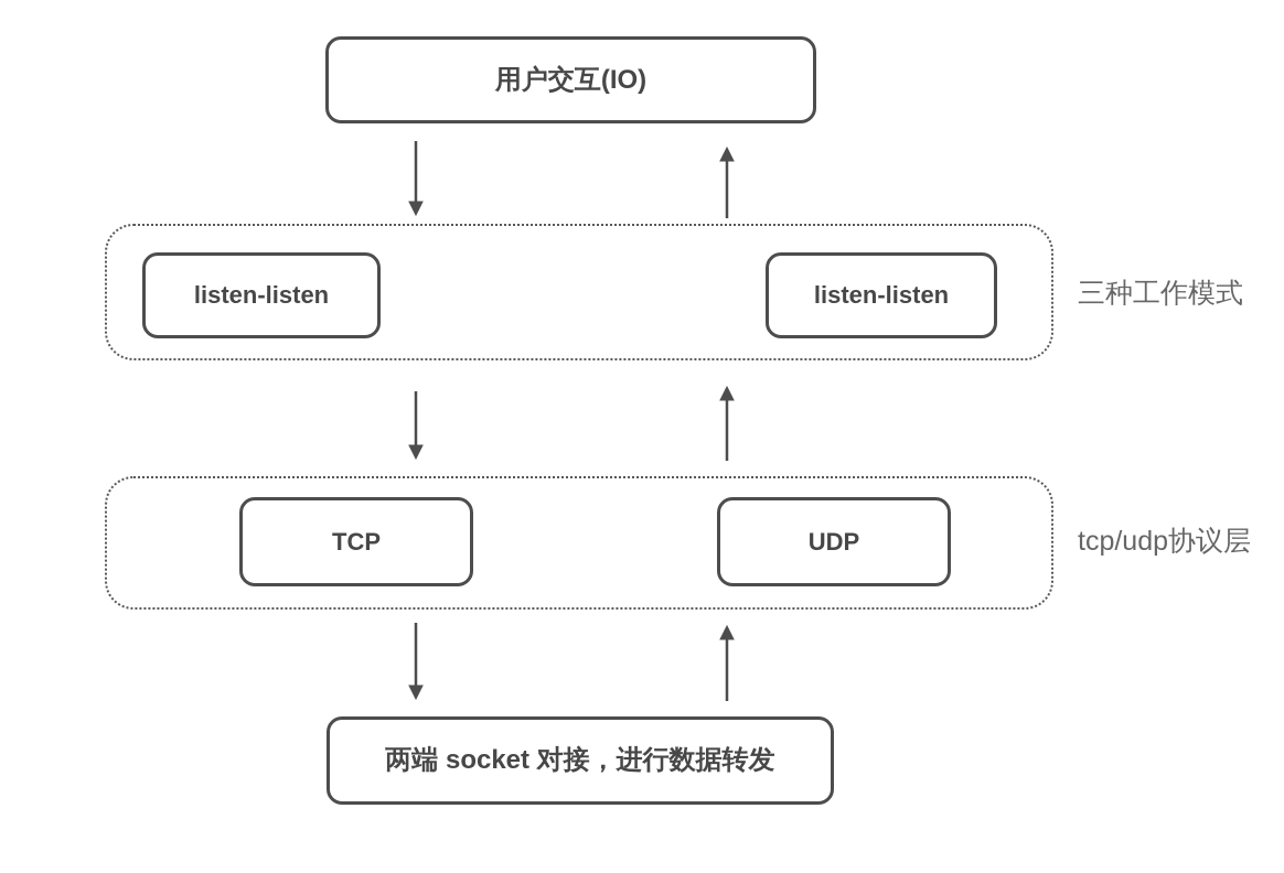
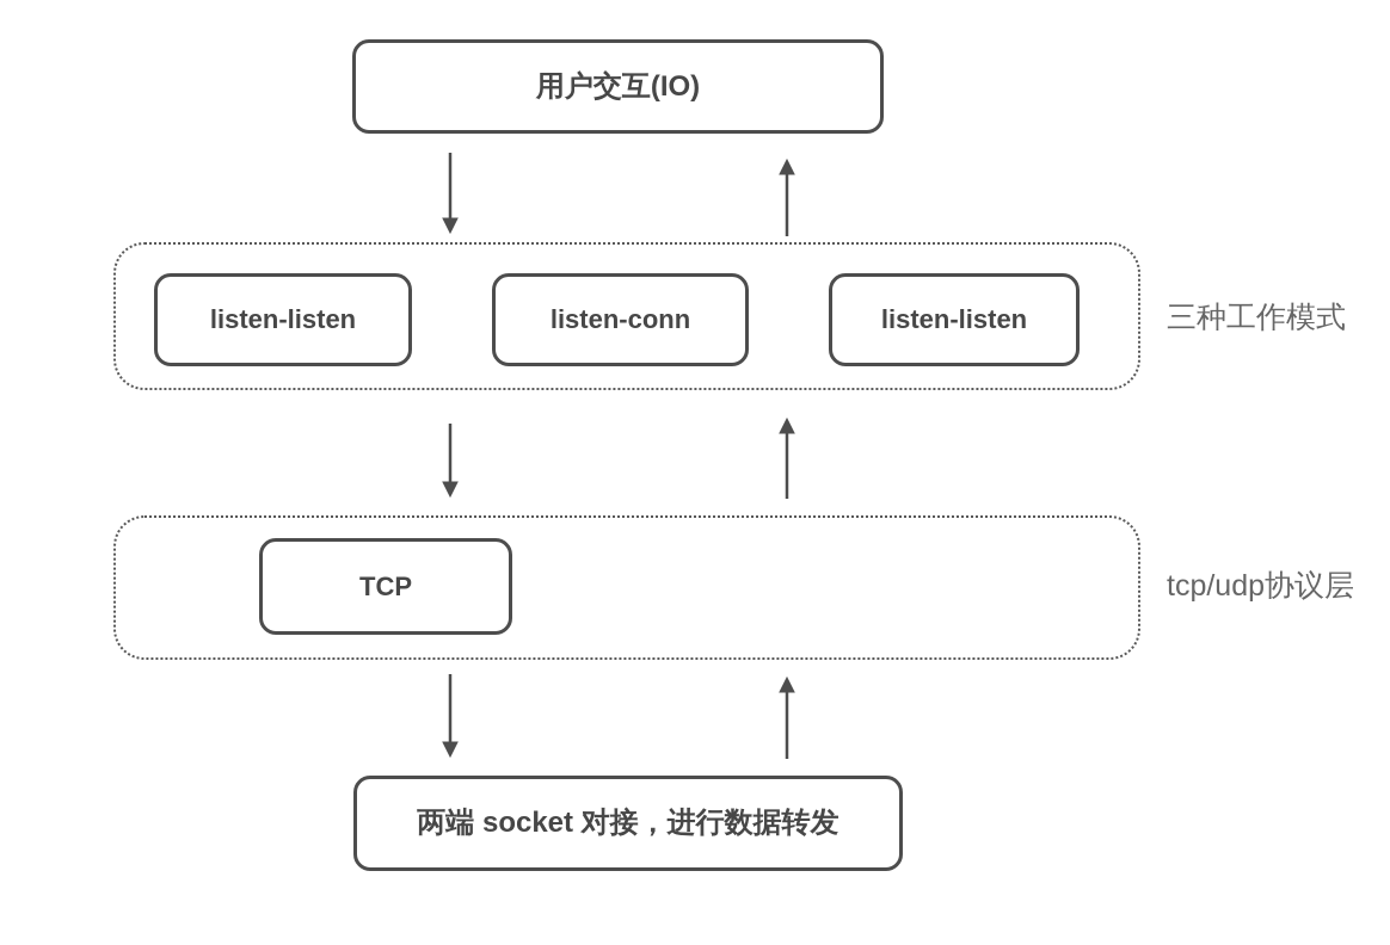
  用户交互(IO)
  listen-listen
+ listen-conn
  listen-listen
  三种工作模式
  TCP
- UDP
  tcp/udp协议层
  两端 socket 对接，进行数据转发
